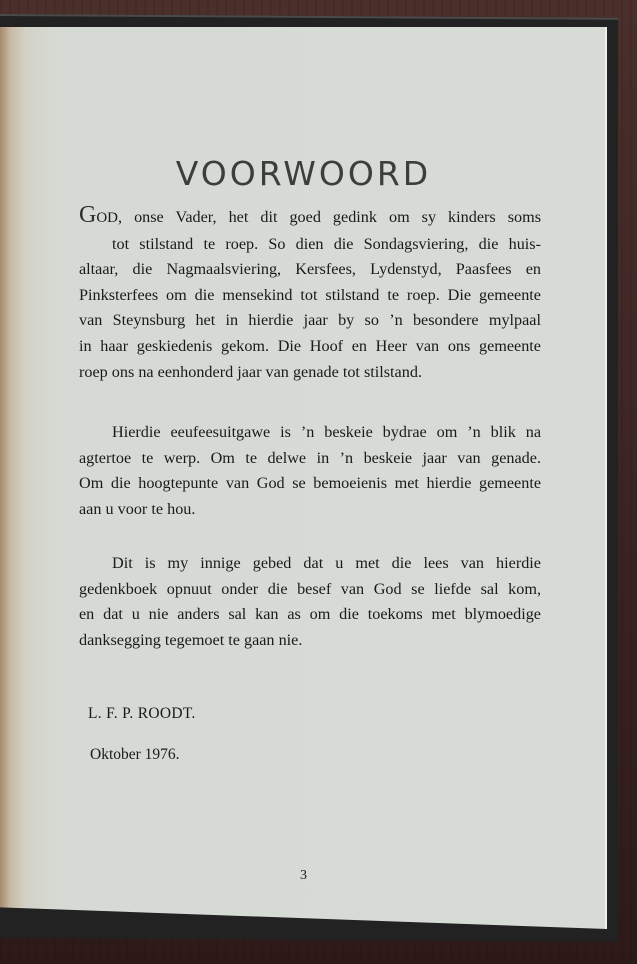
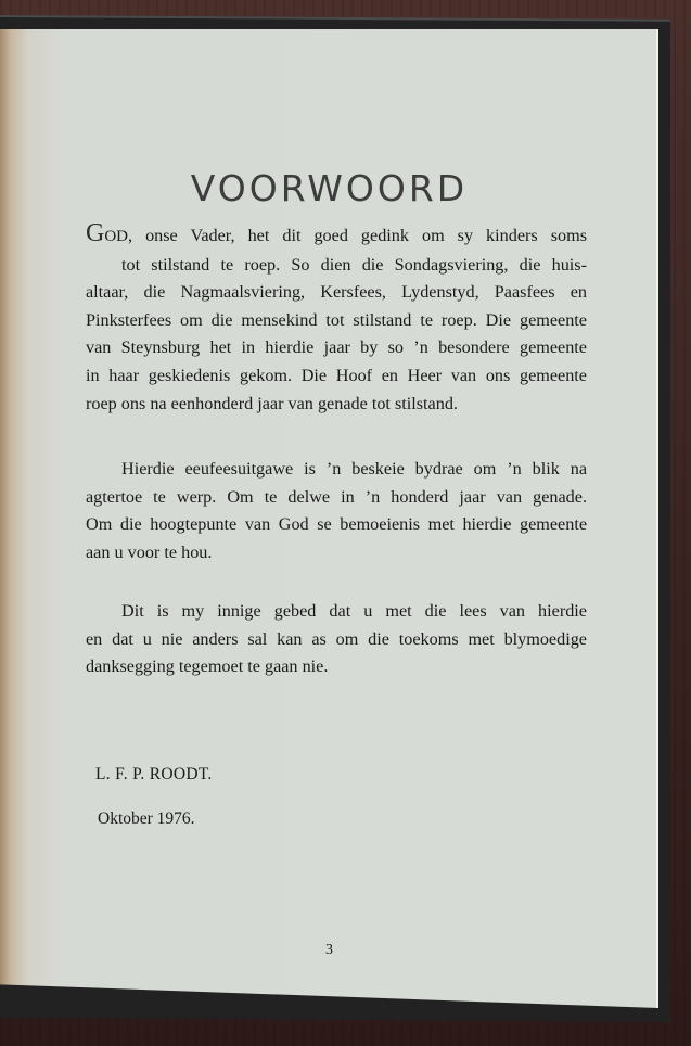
  VOORWOORD
  GOD, onse Vader, het dit goed gedink om sy kinders soms
  tot stilstand te roep. So dien die Sondagsviering, die huis-
  altaar, die Nagmaalsviering, Kersfees, Lydenstyd, Paasfees en
  Pinksterfees om die mensekind tot stilstand te roep. Die gemeente
- van Steynsburg het in hierdie jaar by so ’n besondere mylpaal
+ van Steynsburg het in hierdie jaar by so ’n besondere gemeente
  in haar geskiedenis gekom. Die Hoof en Heer van ons gemeente
  roep ons na eenhonderd jaar van genade tot stilstand.
  Hierdie eeufeesuitgawe is ’n beskeie bydrae om ’n blik na
- agtertoe te werp. Om te delwe in ’n beskeie jaar van genade.
+ agtertoe te werp. Om te delwe in ’n honderd jaar van genade.
  Om die hoogtepunte van God se bemoeienis met hierdie gemeente
  aan u voor te hou.
  Dit is my innige gebed dat u met die lees van hierdie
- gedenkboek opnuut onder die besef van God se liefde sal kom,
  en dat u nie anders sal kan as om die toekoms met blymoedige
  danksegging tegemoet te gaan nie.
  L. F. P. ROODT.
  Oktober 1976.
  3
